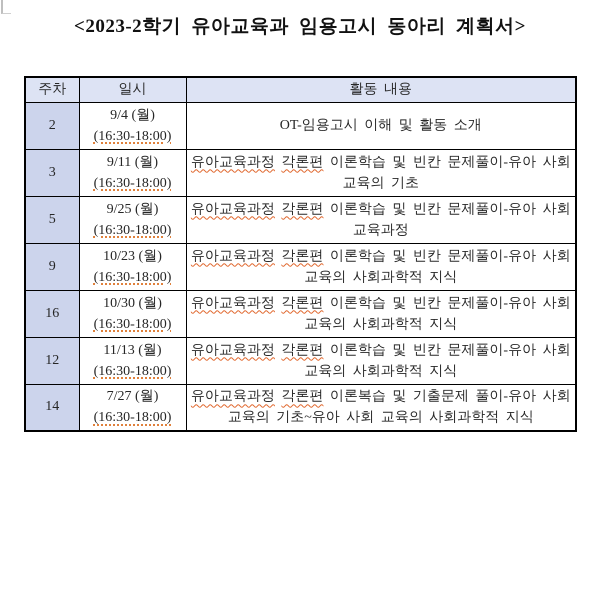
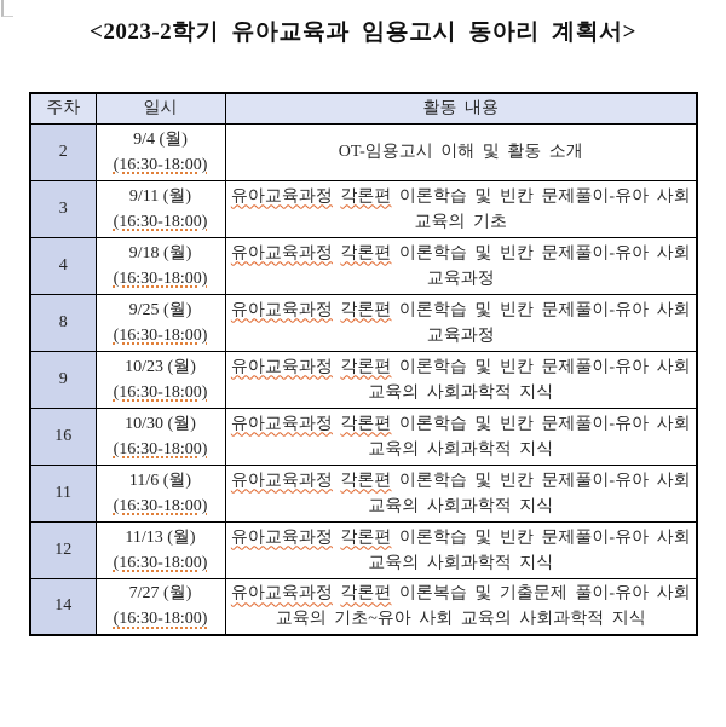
  <2023-2학기 유아교육과 임용고시 동아리 계획서>
  주차	일시	활동 내용
  2	9/4 (월)(16:30-18:00)	OT-임용고시 이해 및 활동 소개
  3	9/11 (월)(16:30-18:00)	유아교육과정 각론편 이론학습 및 빈칸 문제풀이-유아 사회 교육의 기초
+ 4	9/18 (월)(16:30-18:00)	유아교육과정 각론편 이론학습 및 빈칸 문제풀이-유아 사회 교육과정
- 5	9/25 (월)(16:30-18:00)	유아교육과정 각론편 이론학습 및 빈칸 문제풀이-유아 사회 교육과정
+ 8	9/25 (월)(16:30-18:00)	유아교육과정 각론편 이론학습 및 빈칸 문제풀이-유아 사회 교육과정
  9	10/23 (월)(16:30-18:00)	유아교육과정 각론편 이론학습 및 빈칸 문제풀이-유아 사회 교육의 사회과학적 지식
  16	10/30 (월)(16:30-18:00)	유아교육과정 각론편 이론학습 및 빈칸 문제풀이-유아 사회 교육의 사회과학적 지식
+ 11	11/6 (월)(16:30-18:00)	유아교육과정 각론편 이론학습 및 빈칸 문제풀이-유아 사회 교육의 사회과학적 지식
  12	11/13 (월)(16:30-18:00)	유아교육과정 각론편 이론학습 및 빈칸 문제풀이-유아 사회 교육의 사회과학적 지식
  14	7/27 (월)(16:30-18:00)	유아교육과정 각론편 이론복습 및 기출문제 풀이-유아 사회 교육의 기초~유아 사회 교육의 사회과학적 지식
